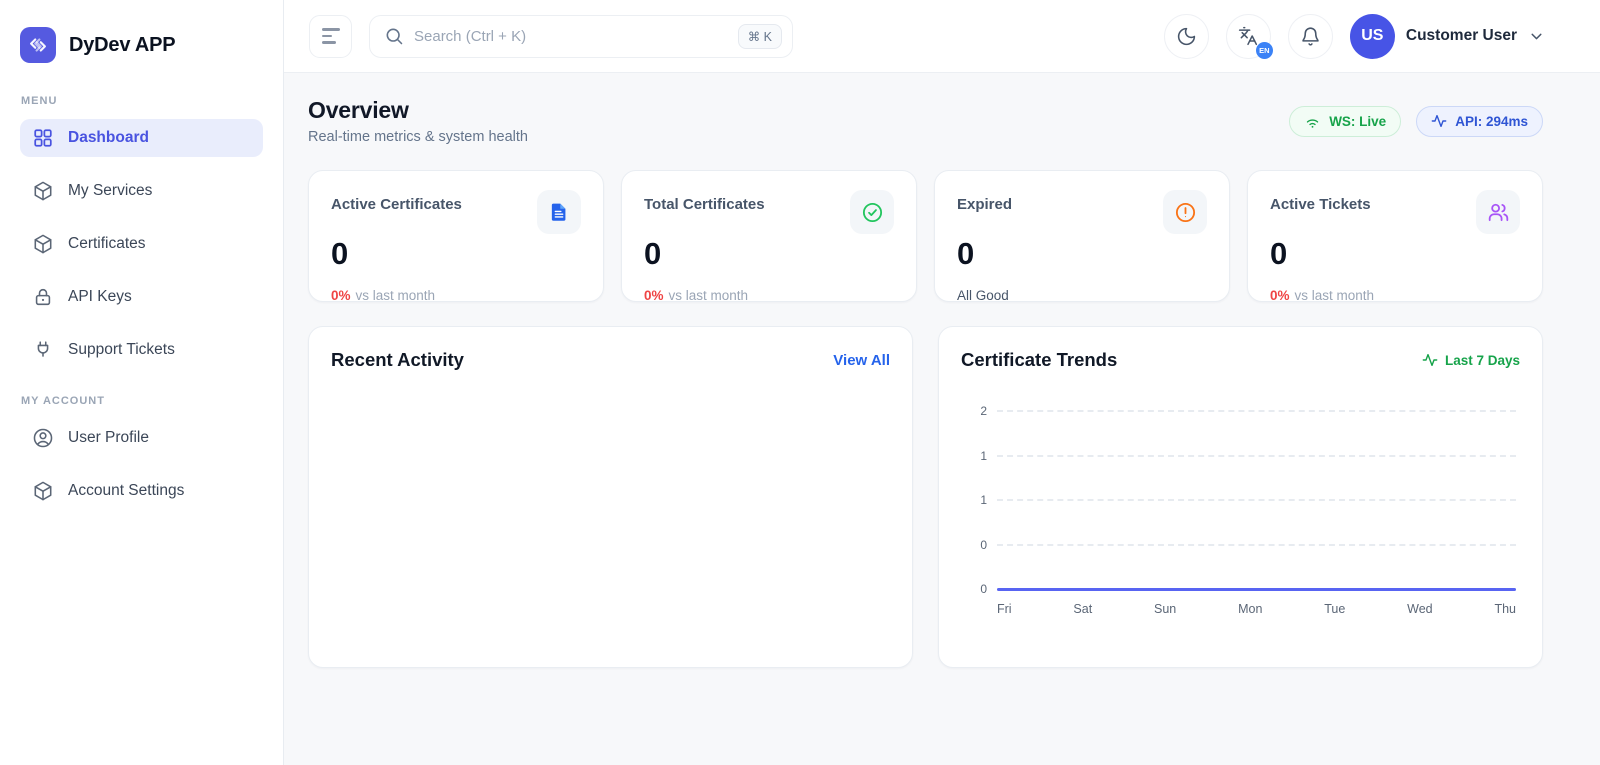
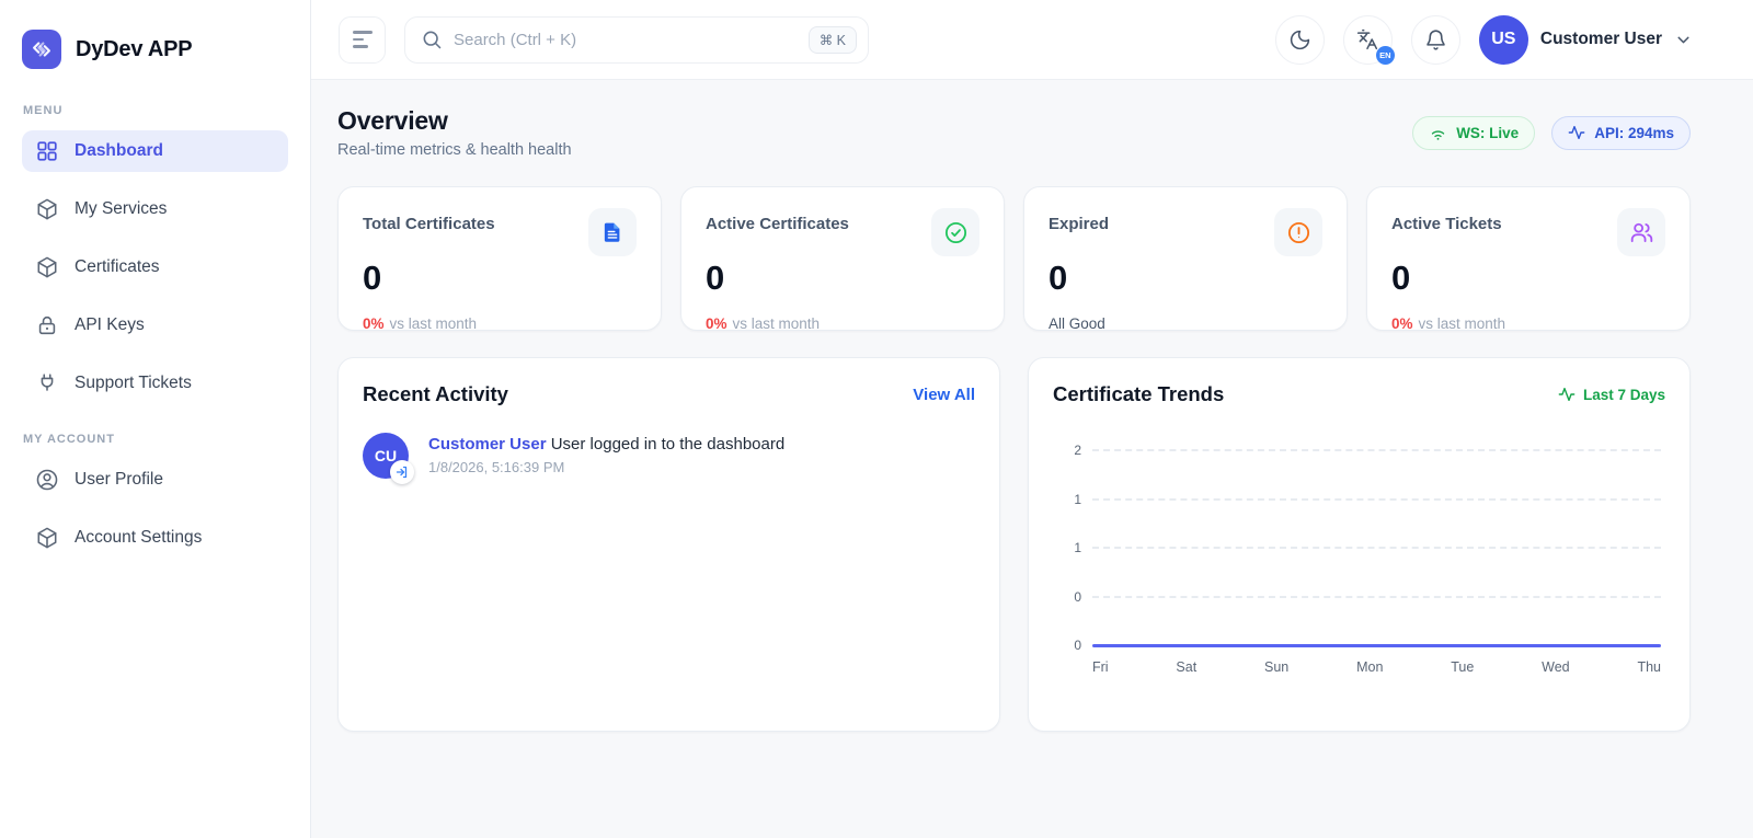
  DyDev APP
  MENU
  Dashboard
  My Services
  Certificates
  API Keys
  Support Tickets
  MY ACCOUNT
  User Profile
  Account Settings
  Search (Ctrl + K)
  ⌘ K
  EN
  US
  Customer User
  Overview
- Real-time metrics & system health
+ Real-time metrics & health health
  WS: Live
  API: 294ms
- Active Certificates
+ Total Certificates
  0
  0% vs last month
- Total Certificates
+ Active Certificates
  0
  0% vs last month
  Expired
  0
  All Good
  Active Tickets
  0
  0% vs last month
  Recent Activity
  View All
+ CU
+ Customer User User logged in to the dashboard
+ 1/8/2026, 5:16:39 PM
  Certificate Trends
  Last 7 Days
  2
  1
  1
  0
  0
  Fri
  Sat
  Sun
  Mon
  Tue
  Wed
  Thu
